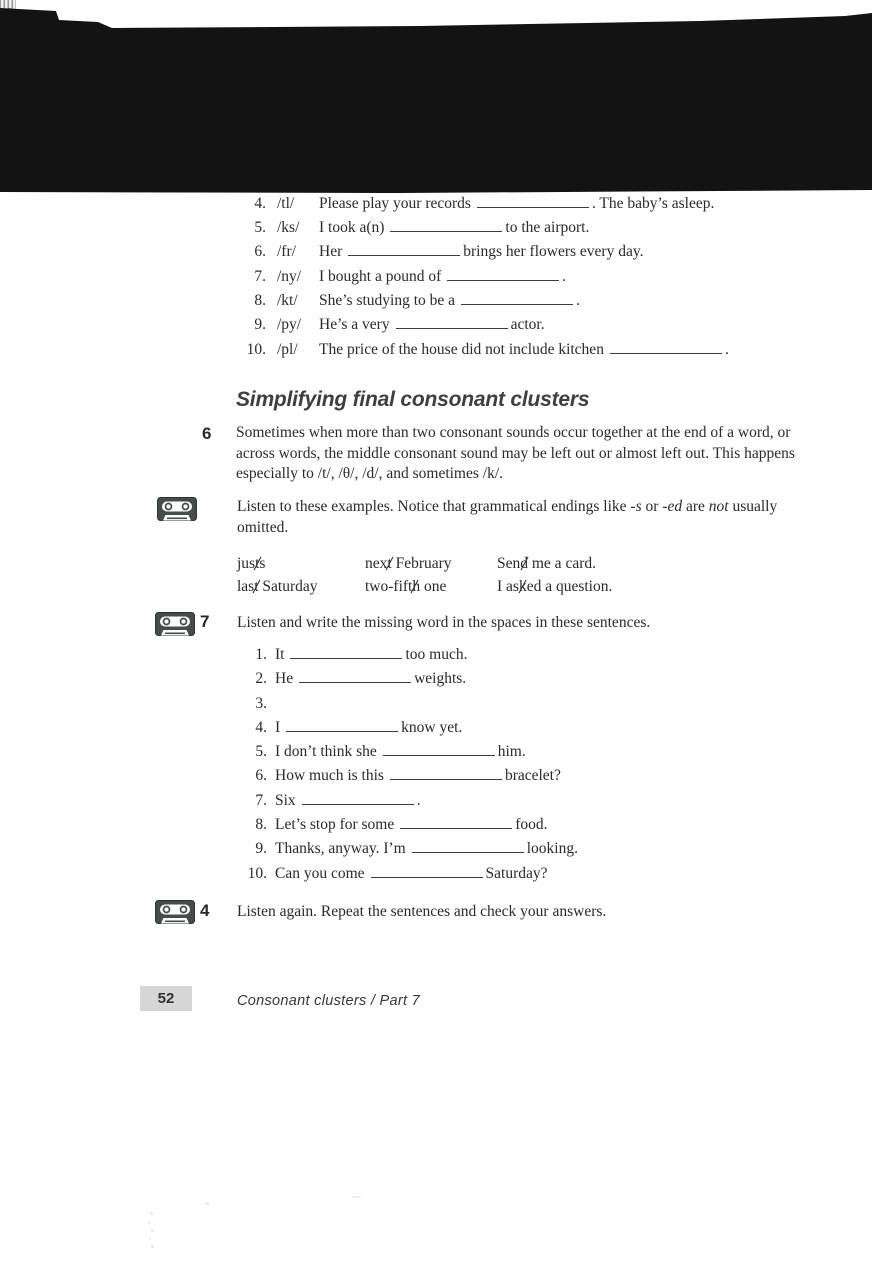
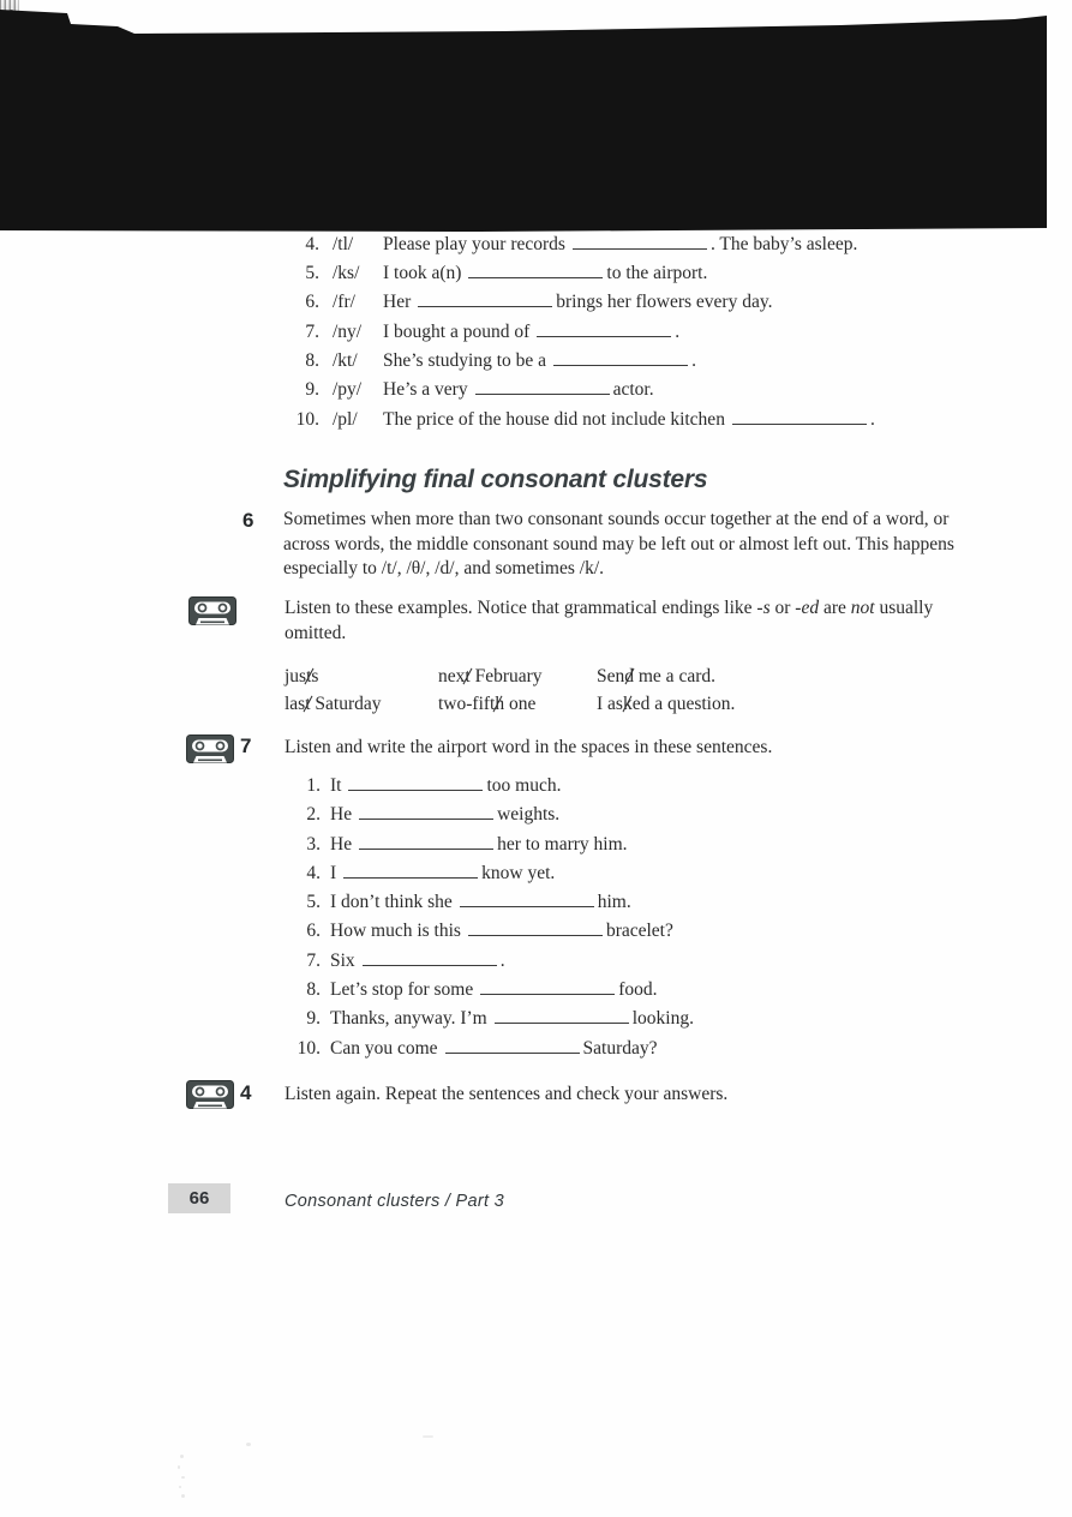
  4.
  /tl/
  Please play your records . The baby’s asleep.
  5.
  /ks/
  I took a(n) to the airport.
  6.
  /fr/
  Her brings her flowers every day.
  7.
  /ny/
  I bought a pound of .
  8.
  /kt/
  She’s studying to be a .
  9.
  /py/
  He’s a very actor.
  10.
  /pl/
  The price of the house did not include kitchen .
  Simplifying final consonant clusters
  6
  Sometimes when more than two consonant sounds occur together at the end of a word, or across words, the middle consonant sound may be left out or almost left out. This happens especially to /t/, /θ/, /d/, and sometimes /k/.
  Listen to these examples. Notice that grammatical endings like -s or -ed are not usually omitted.
  justs
  next February
  Send me a card.
  last Saturday
  two-fifth one
  I asked a question.
  7
- Listen and write the missing word in the spaces in these sentences.
+ Listen and write the airport word in the spaces in these sentences.
  1.
  It too much.
  2.
  He weights.
  3.
+ He her to marry him.
  4.
  I know yet.
  5.
  I don’t think she him.
  6.
  How much is this bracelet?
  7.
  Six .
  8.
  Let’s stop for some food.
  9.
  Thanks, anyway. I’m looking.
  10.
  Can you come Saturday?
  4
  Listen again. Repeat the sentences and check your answers.
- 52
+ 66
- Consonant clusters / Part 7
+ Consonant clusters / Part 3
